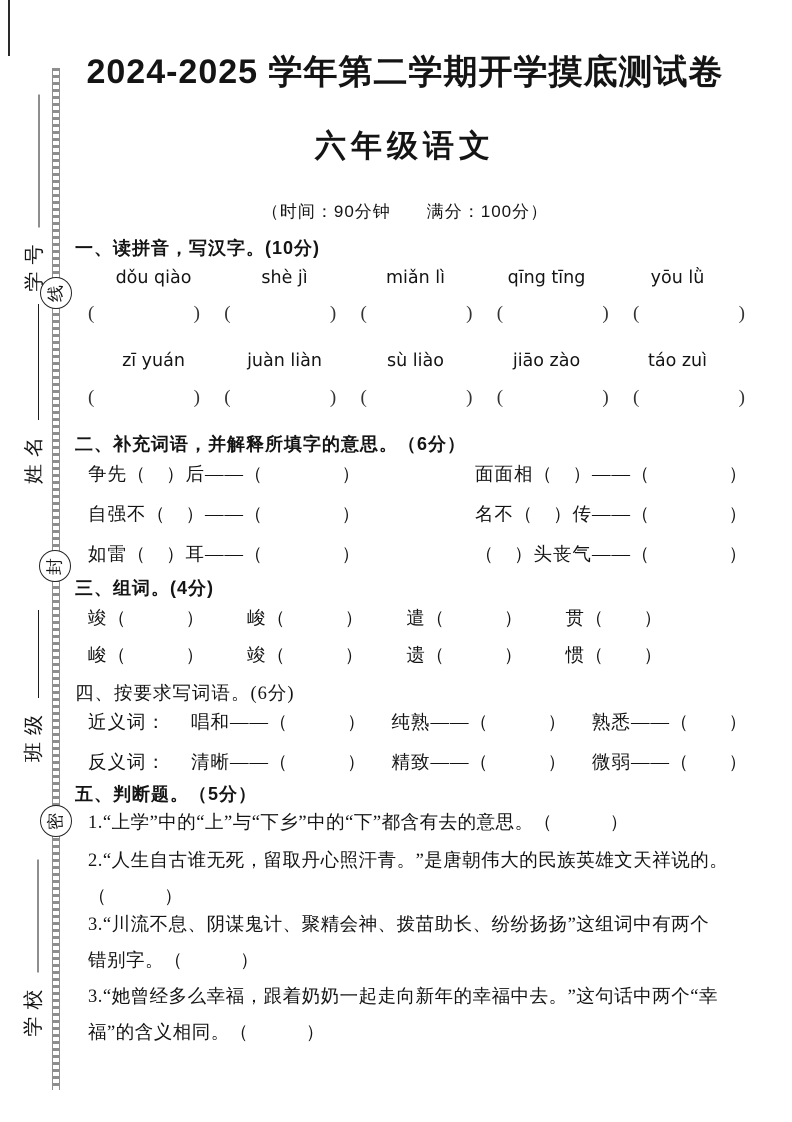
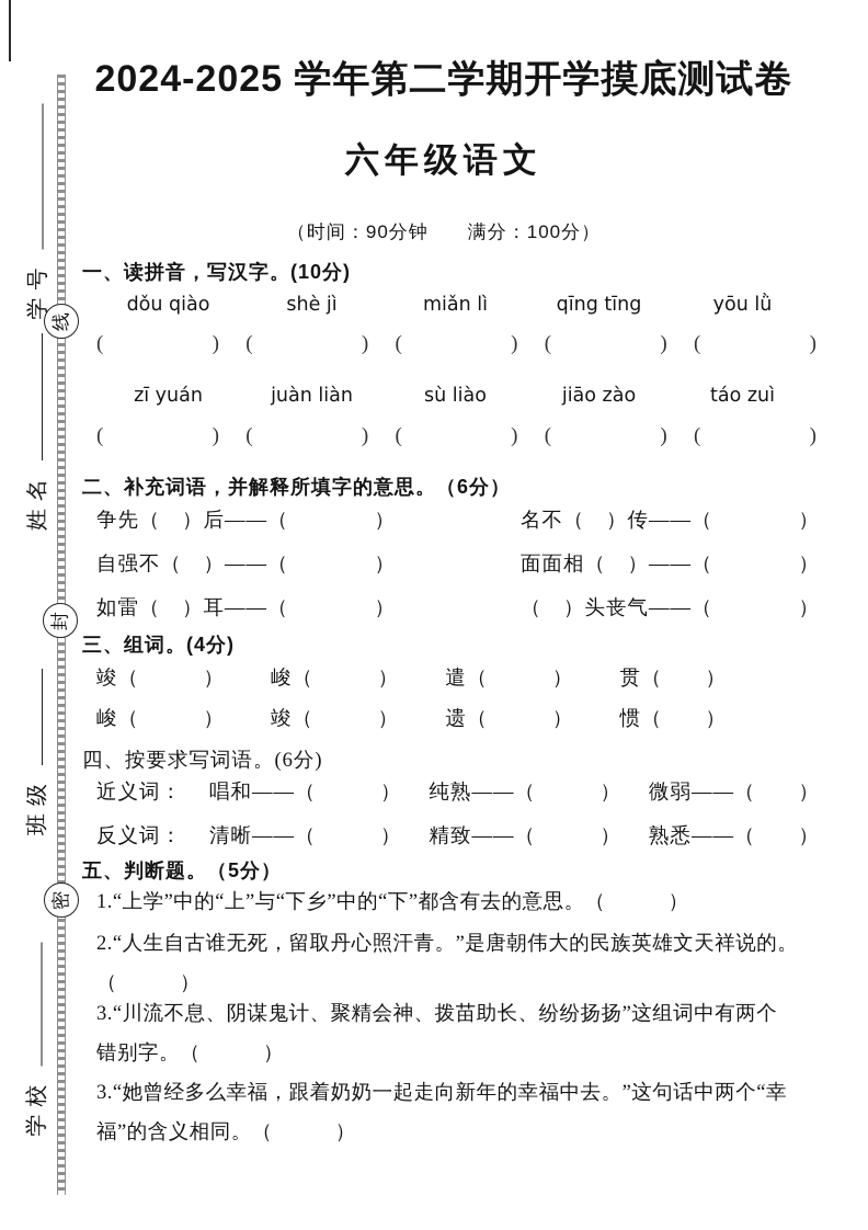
  2024-2025 学年第二学期开学摸底测试卷
  六年级语文
  （时间：90分钟 满分：100分）
  一、读拼音，写汉字。(10分)
  dǒu qiào
  shè jì
  miǎn lì
  qīng tīng
  yōu lǜ
  (
  )
  (
  )
  (
  )
  (
  )
  (
  )
  zī yuán
  juàn liàn
  sù liào
  jiāo zào
  táo zuì
  (
  )
  (
  )
  (
  )
  (
  )
  (
  )
  二、补充词语，并解释所填字的意思。（6分）
  争先（ ）后——（ ）
- 面面相（ ）——（ ）
+ 名不（ ）传——（ ）
  自强不（ ）——（ ）
- 名不（ ）传——（ ）
+ 面面相（ ）——（ ）
  如雷（ ）耳——（ ）
  （ ）头丧气——（ ）
  三、组词。(4分)
  竣（ ）
  峻（ ）
  遣（ ）
  贯（ ）
  峻（ ）
  竣（ ）
  遗（ ）
  惯（ ）
  四、按要求写词语。(6分)
  近义词：
  唱和——（ ）
  纯熟——（ ）
- 熟悉——（ ）
+ 微弱——（ ）
  反义词：
  清晰——（ ）
  精致——（ ）
- 微弱——（ ）
+ 熟悉——（ ）
  五、判断题。（5分）
  1.“上学”中的“上”与“下乡”中的“下”都含有去的意思。（ ）
  2.“人生自古谁无死，留取丹心照汗青。”是唐朝伟大的民族英雄文天祥说的。
  （ ）
  3.“川流不息、阴谋鬼计、聚精会神、拨苗助长、纷纷扬扬”这组词中有两个
  错别字。（ ）
  3.“她曾经多么幸福，跟着奶奶一起走向新年的幸福中去。”这句话中两个“幸
  福”的含义相同。（ ）
